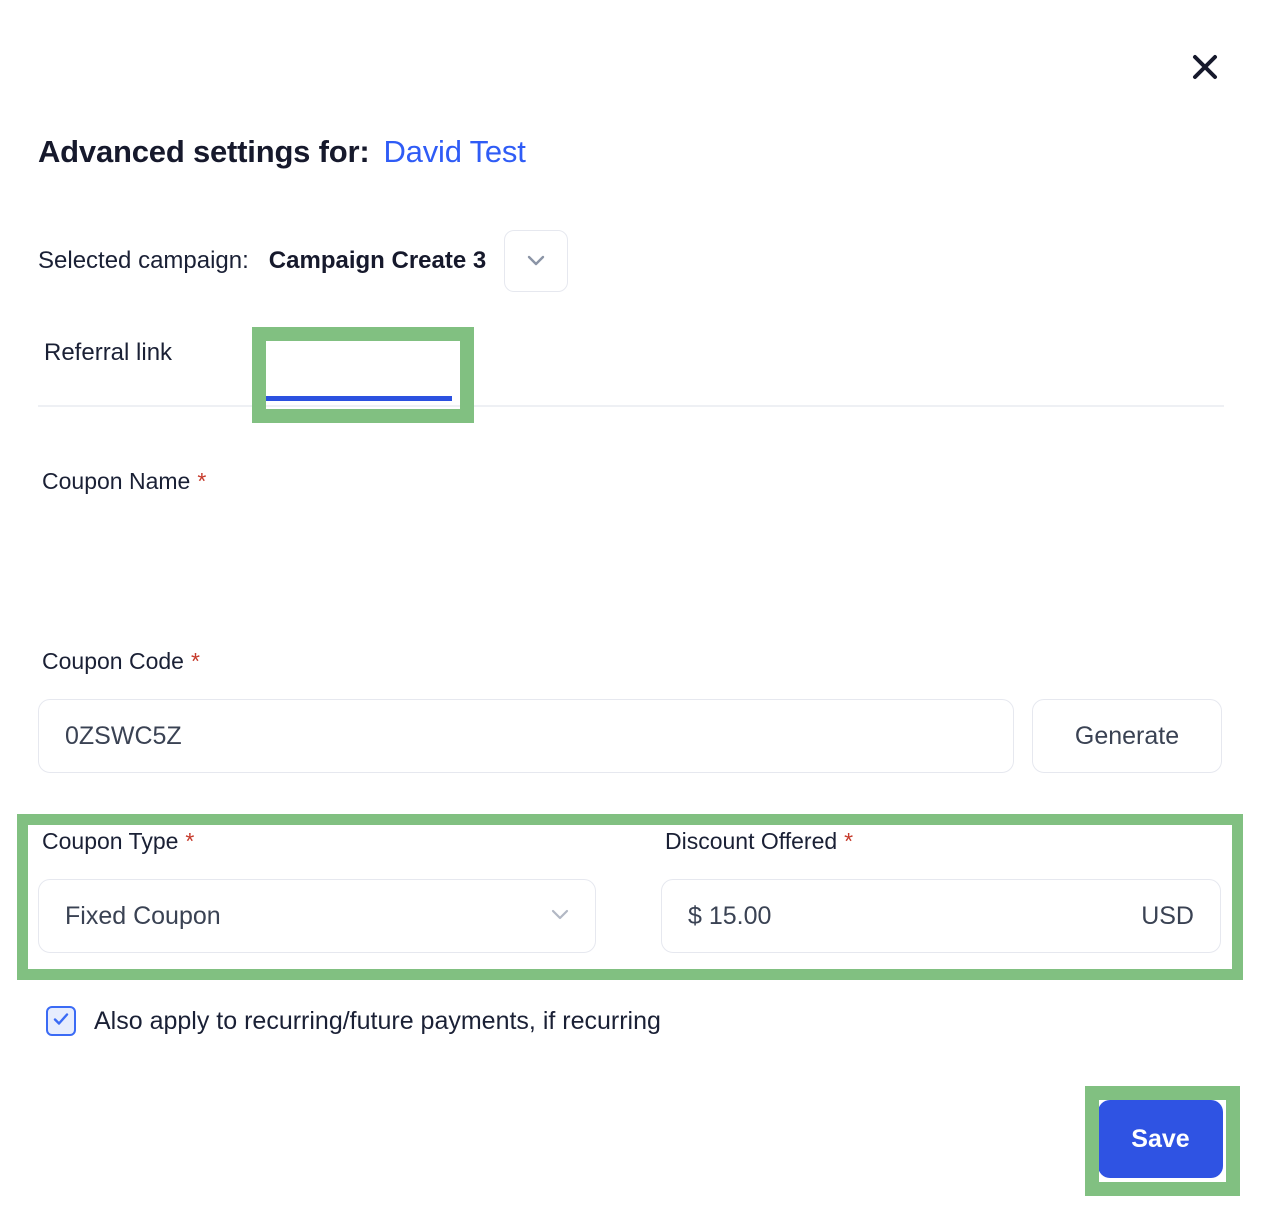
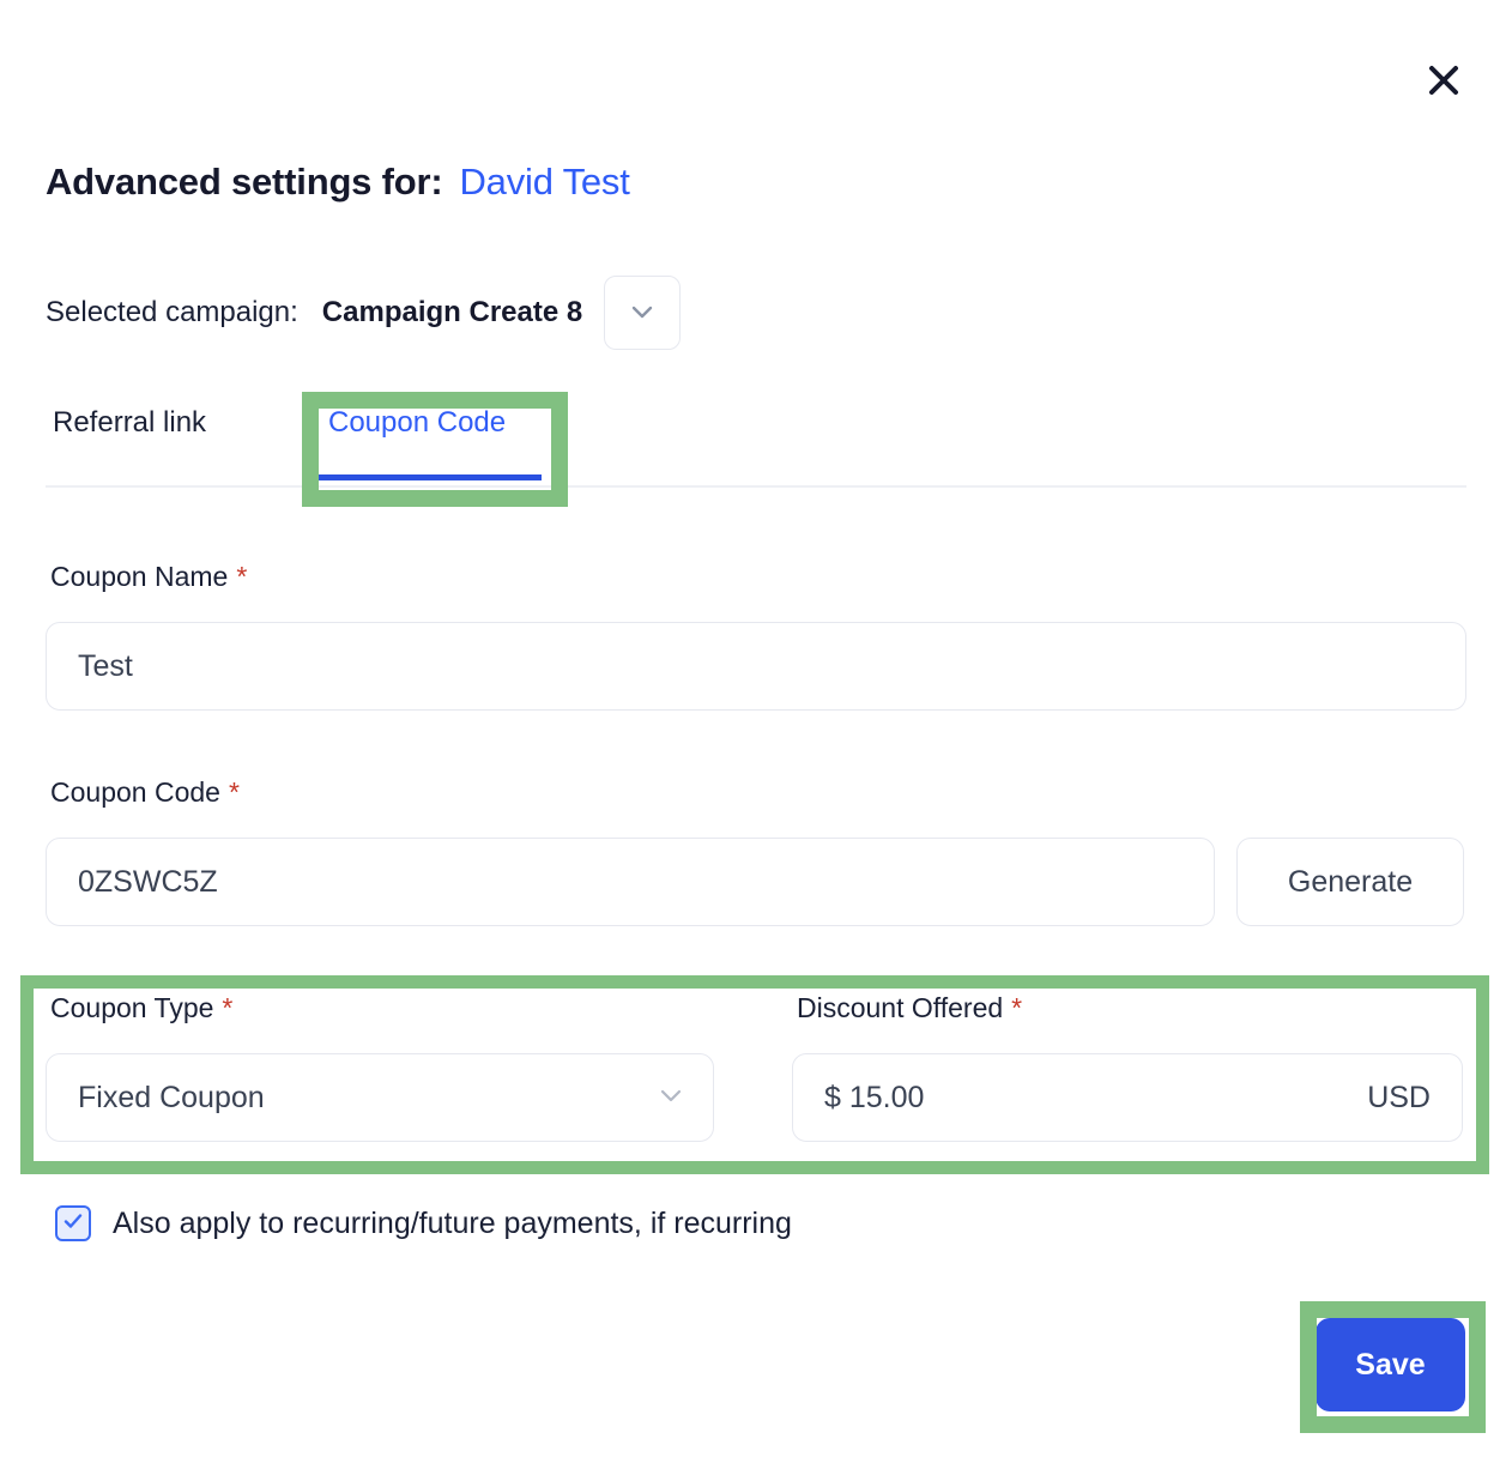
  Advanced settings for:
  David Test
  Selected campaign:
- Campaign Create 3
+ Campaign Create 8
  Referral link
+ Coupon Code
  Coupon Name *
+ Test
  Coupon Code *
  0ZSWC5Z
  Generate
  Coupon Type *
  Fixed Coupon
  Discount Offered *
  $ 15.00
  USD
  Also apply to recurring/future payments, if recurring
  Save
